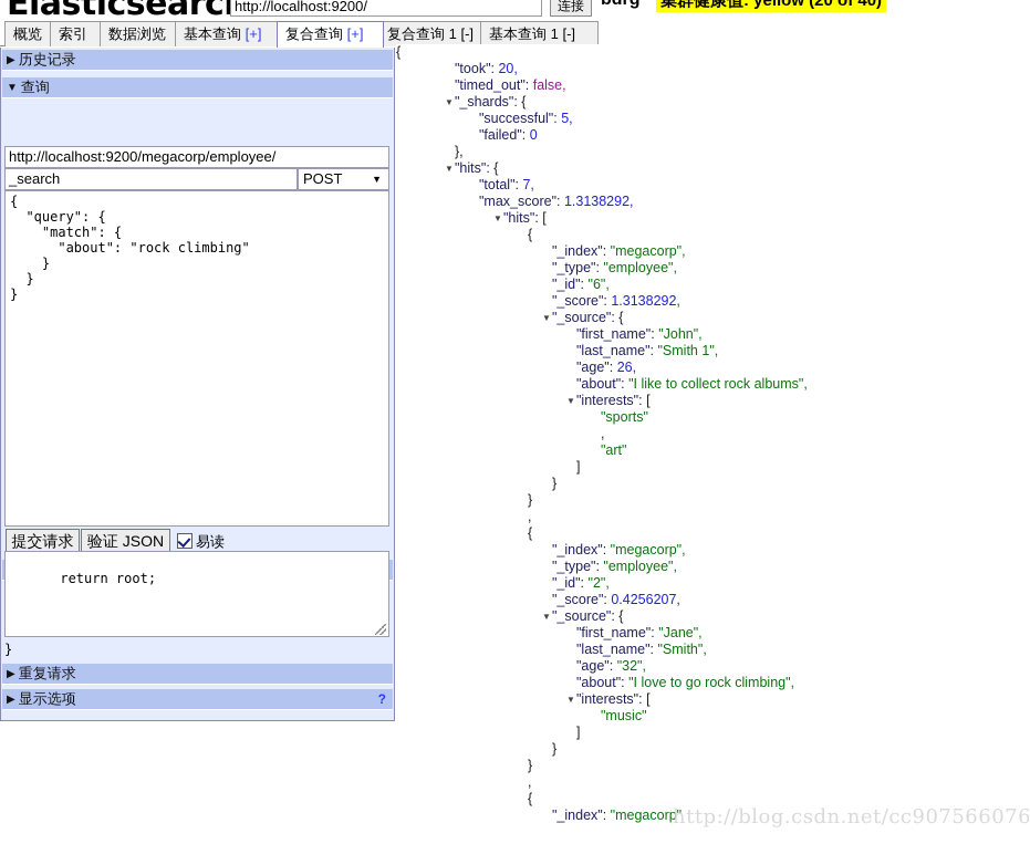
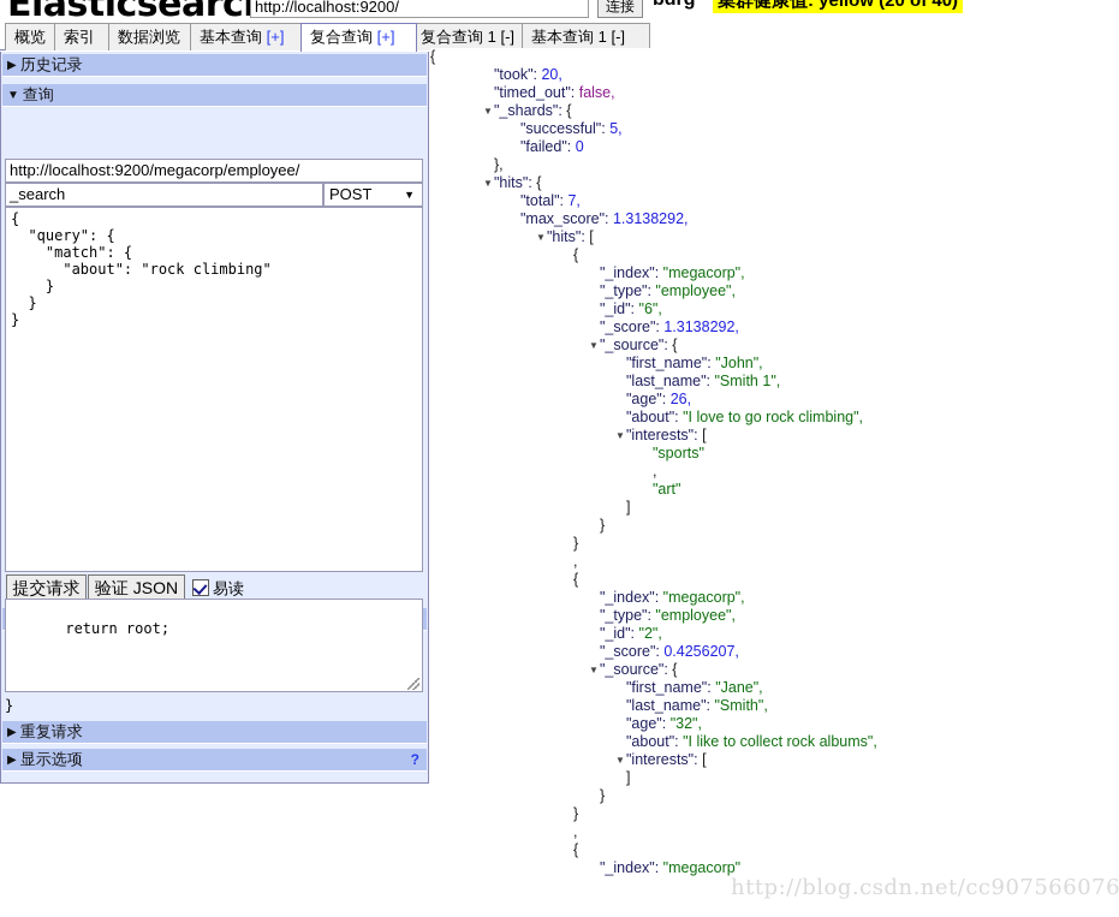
  Elasticsearc
  http://localhost:9200/
  连接
  集群健康值: yellow (20 of 40)
  概览
  索引
  数据浏览
  基本查询 [+]
  复合查询 [+]
  复合查询 1 [-]
  基本查询 1 [-]
  ▶ 历史记录
  ▼ 查询
  http://localhost:9200/megacorp/employee/
  _search
  POST
  ▼
  {
  "query": {
  "match": {
  "about": "rock climbing"
  }
  }
  }
  提交请求
  验证 JSON
  易读
  return root;
  }
  ▶ 重复请求
  ▶ 显示选项
  ?
  {
  "took": 20,
  "timed_out": false,
  ▼ "_shards": {
  "successful": 5,
  "failed": 0
  },
  ▼ "hits": {
  "total": 7,
  "max_score": 1.3138292,
  ▼ "hits": [
  {
  "_index": "megacorp",
  "_type": "employee",
  "_id": "6",
  "_score": 1.3138292,
  ▼ "_source": {
  "first_name": "John",
  "last_name": "Smith 1",
  "age": 26,
- "about": "I like to collect rock albums",
+ "about": "I love to go rock climbing",
  ▼ "interests": [
  "sports"
  ,
  "art"
  ]
  }
  }
  ,
  {
  "_index": "megacorp",
  "_type": "employee",
  "_id": "2",
  "_score": 0.4256207,
  ▼ "_source": {
  "first_name": "Jane",
  "last_name": "Smith",
  "age": "32",
- "about": "I love to go rock climbing",
+ "about": "I like to collect rock albums",
  ▼ "interests": [
- "music"
  ]
  }
  }
  ,
  {
  "_index": "megacorp"
  http://blog.csdn.net/cc907566076
